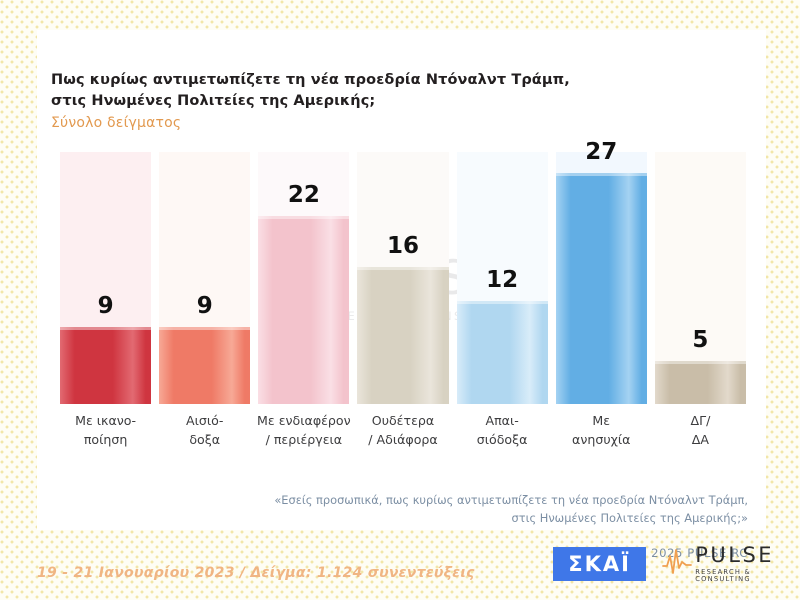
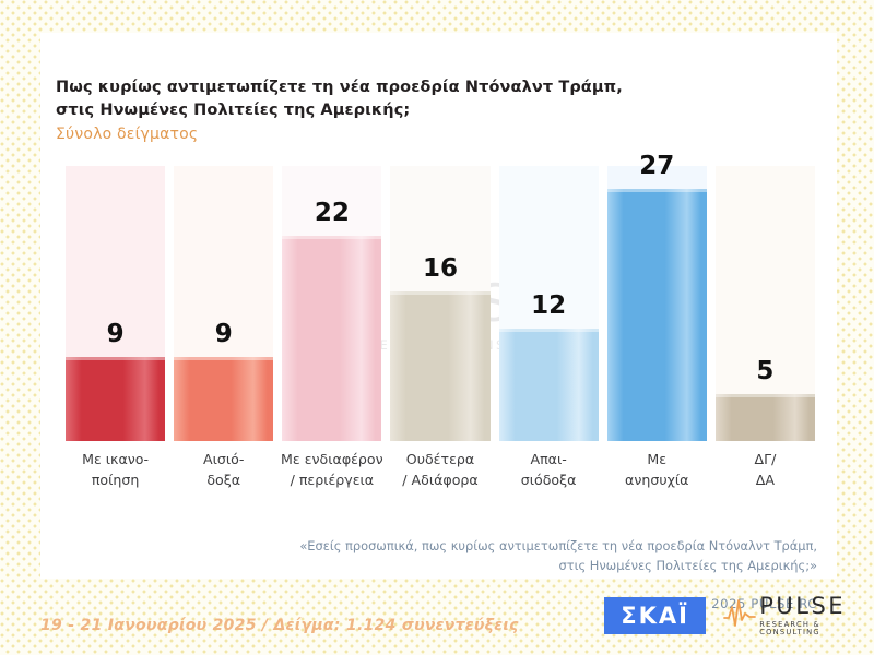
  Πως κυρίως αντιμετωπίζετε τη νέα προεδρία Ντόναλντ Τράμπ,
  στις Ηνωμένες Πολιτείες της Αμερικής;
  Σύνολο δείγματος
  9
  9
  22
  16
  12
  27
  5
  Με ικανο-
  ποίηση
  Αισιό-
  δοξα
  Με ενδιαφέρον
  / περιέργεια
  Ουδέτερα
  / Αδιάφορα
  Απαι-
  σιόδοξα
  Με
  ανησυχία
  ΔΓ/
  ΔΑ
  «Εσείς προσωπικά, πως κυρίως αντιμετωπίζετε τη νέα προεδρία Ντόναλντ Τράμπ,
  στις Ηνωμένες Πολιτείες της Αμερικής;»
  2025 PULSE RC
- 19 - 21 Ιανουαρίου 2023 / Δείγμα: 1.124 συνεντεύξεις
+ 19 - 21 Ιανουαρίου 2025 / Δείγμα: 1.124 συνεντεύξεις
  ΣΚΑΪ
  PULSE
  RESEARCH & CONSULTING
